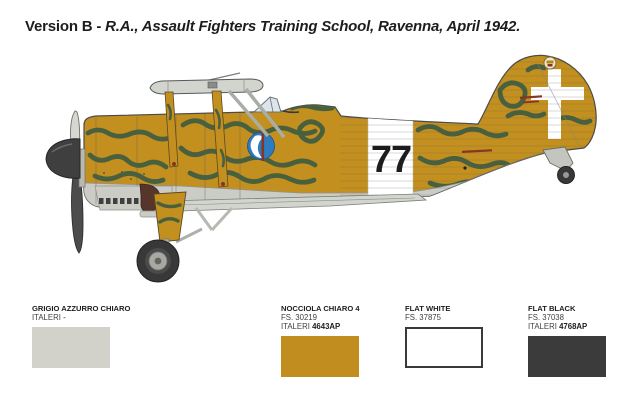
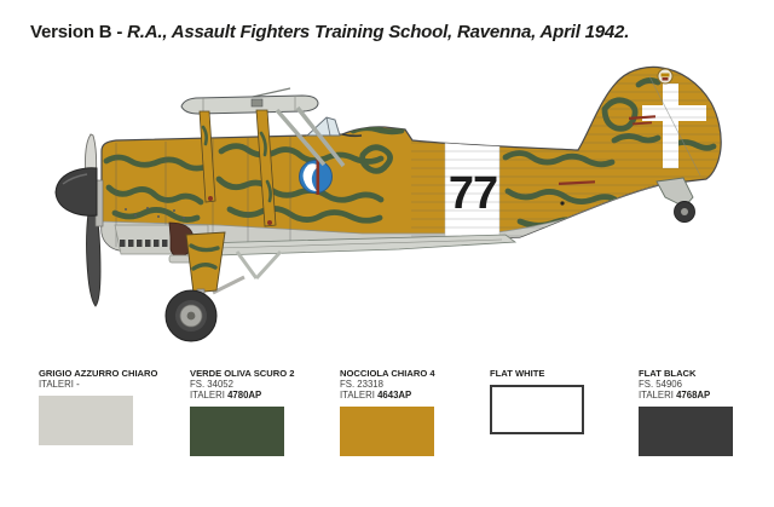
  Version B - R.A., Assault Fighters Training School, Ravenna, April 1942.
  77
  GRIGIO AZZURRO CHIARO
  ITALERI -
+ VERDE OLIVA SCURO 2
+ FS. 34052
+ ITALERI 4780AP
  NOCCIOLA CHIARO 4
- FS. 30219
+ FS. 23318
  ITALERI 4643AP
  FLAT WHITE
- FS. 37875
  FLAT BLACK
- FS. 37038
+ FS. 54906
  ITALERI 4768AP
